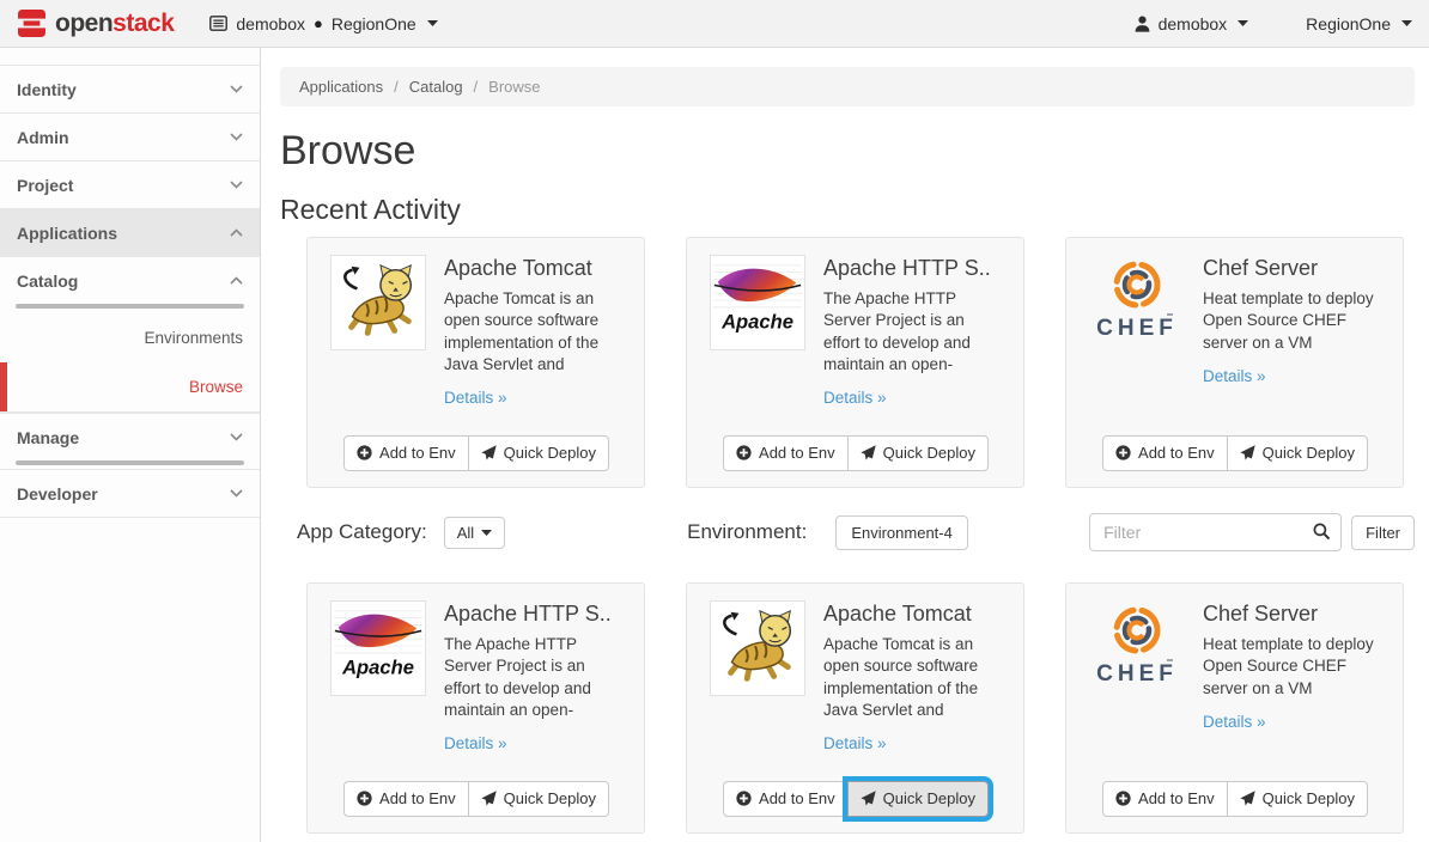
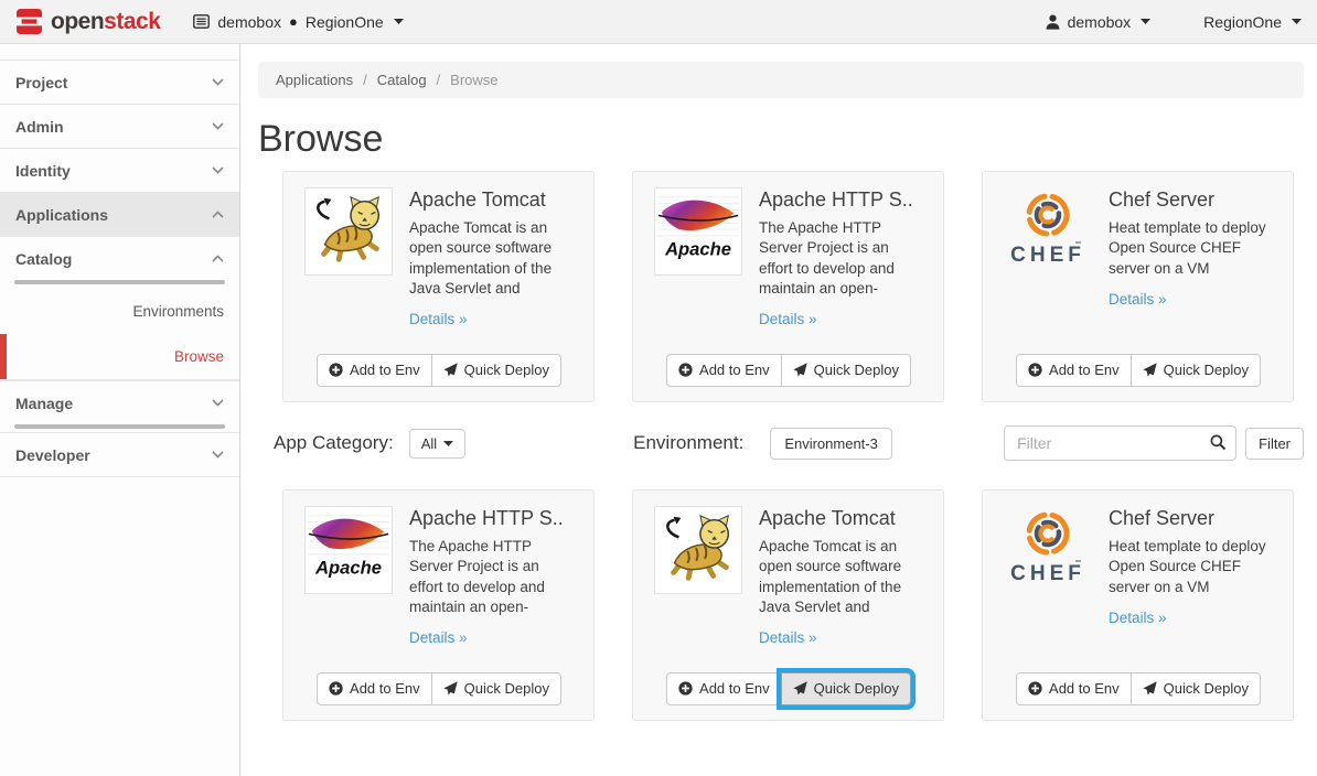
  openstack
  demobox
  ●
  RegionOne
  demobox
  RegionOne
- Identity
+ Project
  Admin
- Project
+ Identity
  Applications
  Catalog
  Environments
  Browse
  Manage
  Developer
  Applications
  /
  Catalog
  /
  Browse
  Browse
- Recent Activity
  Apache Tomcat
  Apache Tomcat is an open source software implementation of the Java Servlet and
  Details »
  Add to Env
  Quick Deploy
  Apache
  Apache HTTP S..
  The Apache HTTP Server Project is an effort to develop and maintain an open-
  Details »
  Add to Env
  Quick Deploy
  CHEF
  Chef Server
  Heat template to deploy Open Source CHEF server on a VM
  Details »
  Add to Env
  Quick Deploy
  App Category:
  All
  Environment:
- Environment-4
+ Environment-3
  Filter
  Filter
  Apache
  Apache HTTP S..
  The Apache HTTP Server Project is an effort to develop and maintain an open-
  Details »
  Add to Env
  Quick Deploy
  Apache Tomcat
  Apache Tomcat is an open source software implementation of the Java Servlet and
  Details »
  Add to Env
  Quick Deploy
  CHEF
  Chef Server
  Heat template to deploy Open Source CHEF server on a VM
  Details »
  Add to Env
  Quick Deploy
